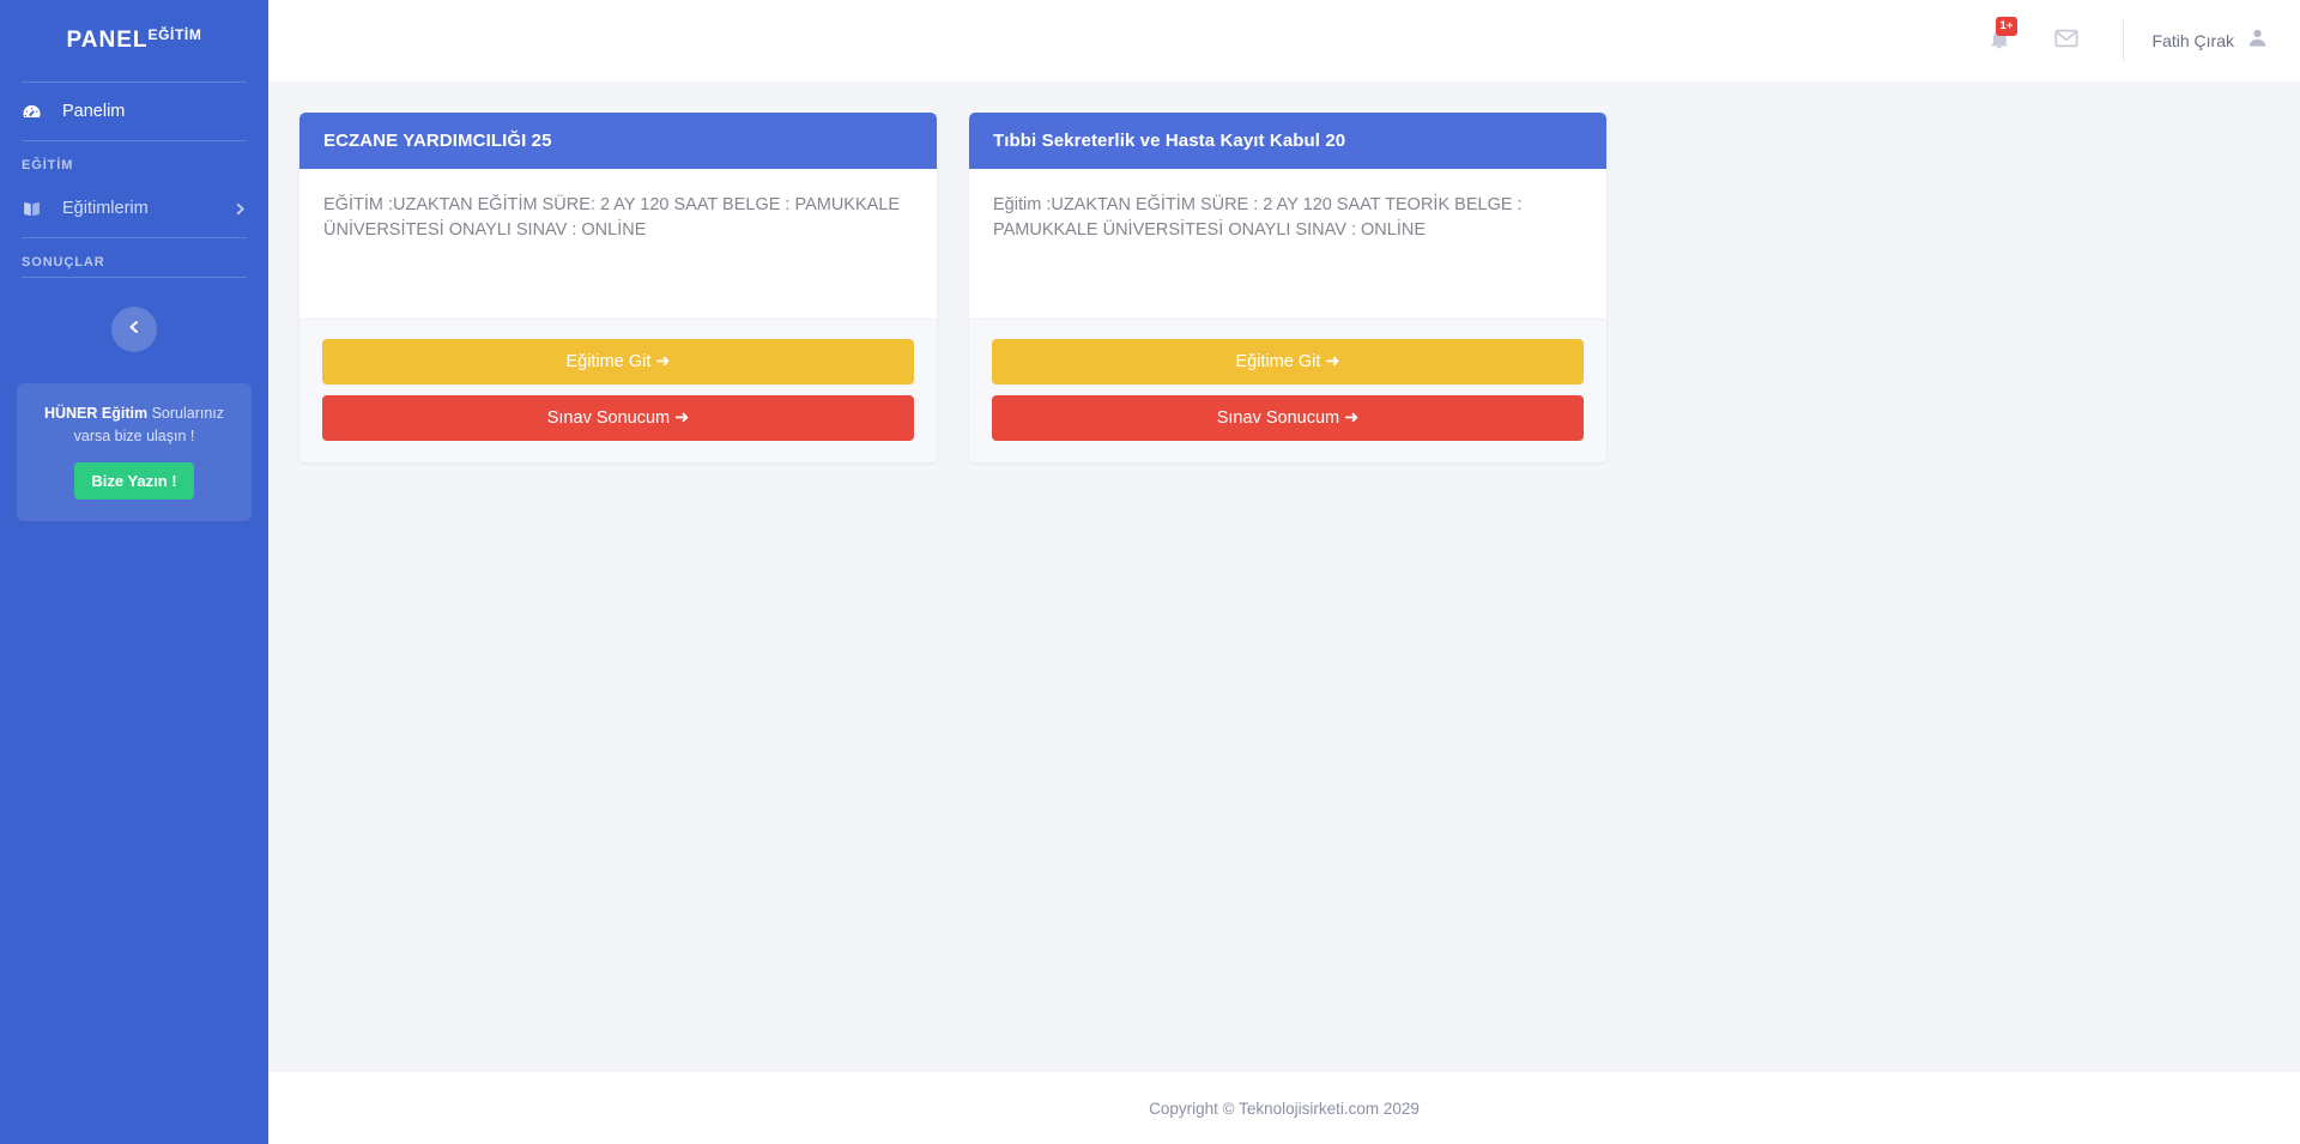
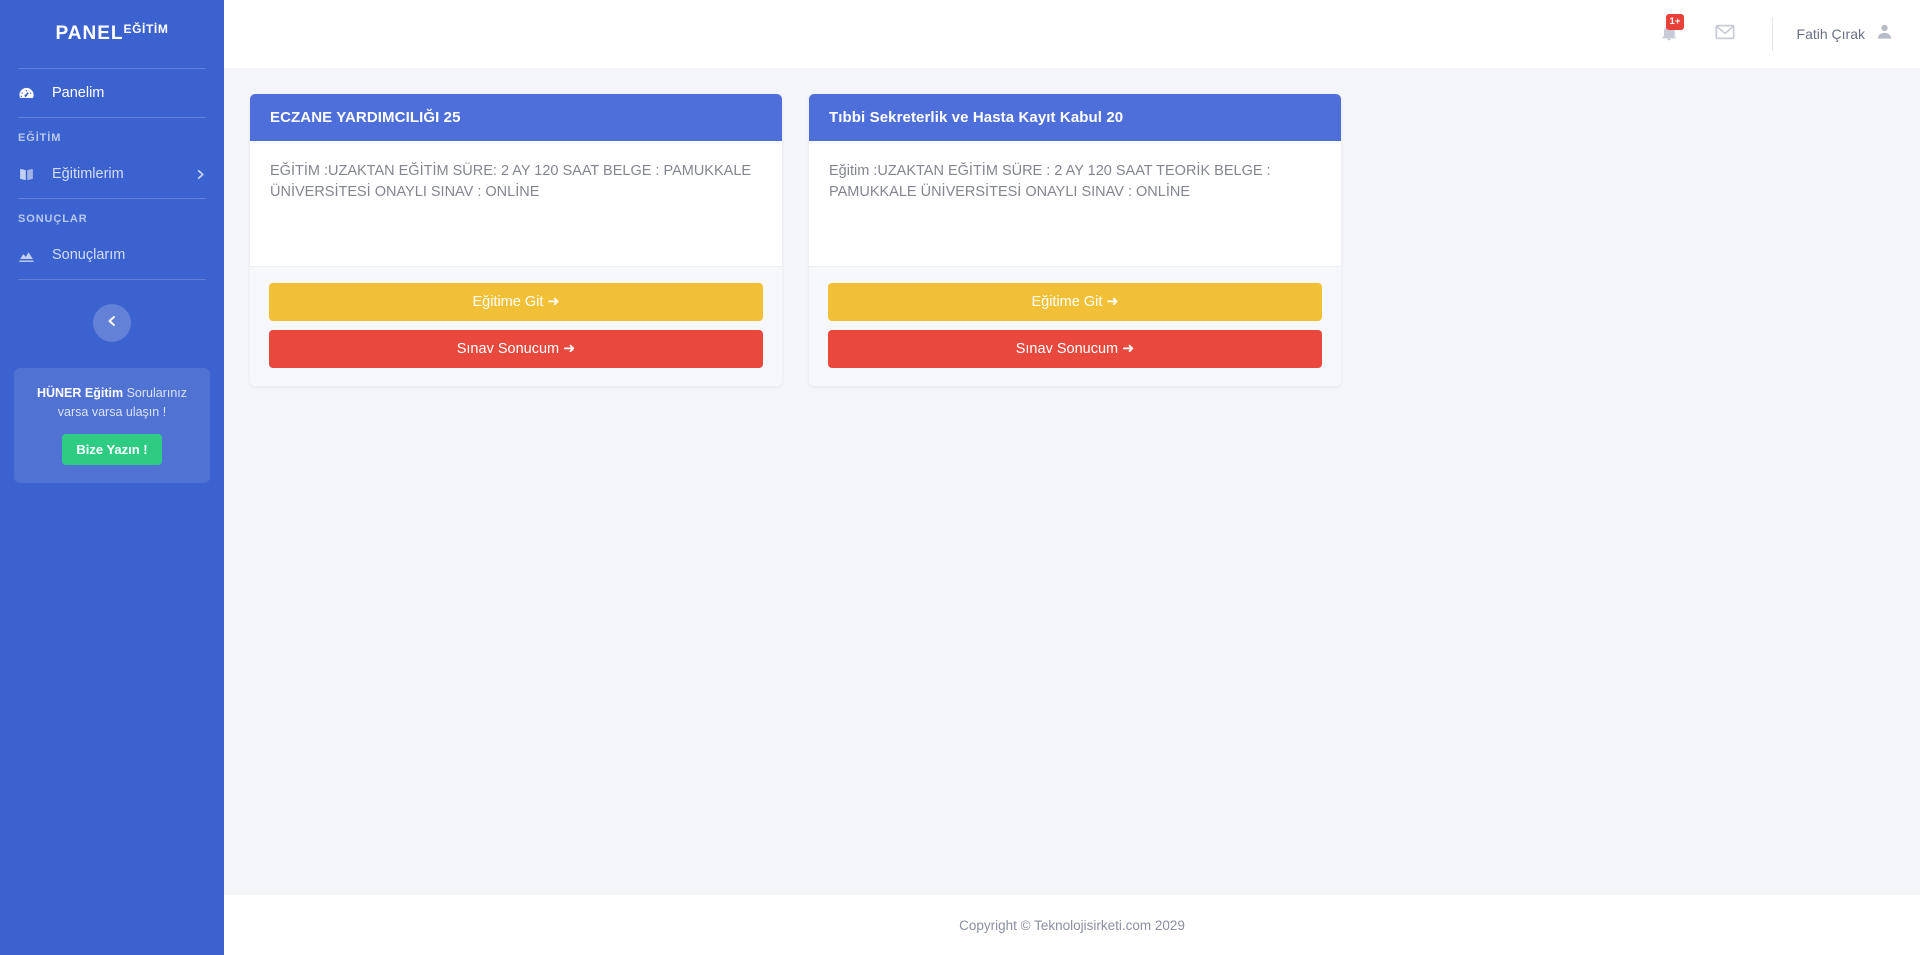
  PANEL
  EĞİTİM
  Panelim
  EĞİTİM
  Eğitimlerim
  SONUÇLAR
+ Sonuçlarım
- HÜNER Eğitim Sorularınız varsa bize ulaşın !
+ HÜNER Eğitim Sorularınız varsa varsa ulaşın !
  Bize Yazın !
  1+
  Fatih Çırak
  ECZANE YARDIMCILIĞI 25
  EĞİTİM :UZAKTAN EĞİTİM SÜRE: 2 AY 120 SAAT BELGE : PAMUKKALE ÜNİVERSİTESİ ONAYLI SINAV : ONLİNE
  Eğitime Git ➜
  Sınav Sonucum ➜
  Tıbbi Sekreterlik ve Hasta Kayıt Kabul 20
  Eğitim :UZAKTAN EĞİTİM SÜRE : 2 AY 120 SAAT TEORİK BELGE : PAMUKKALE ÜNİVERSİTESİ ONAYLI SINAV : ONLİNE
  Eğitime Git ➜
  Sınav Sonucum ➜
  Copyright © Teknolojisirketi.com 2029
